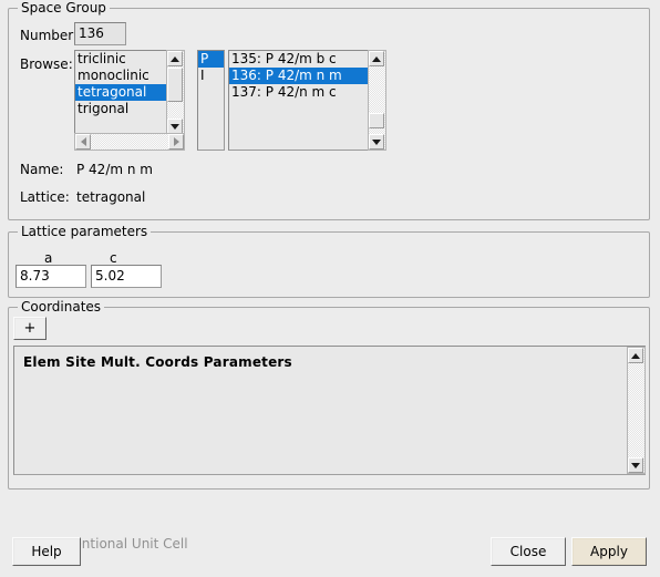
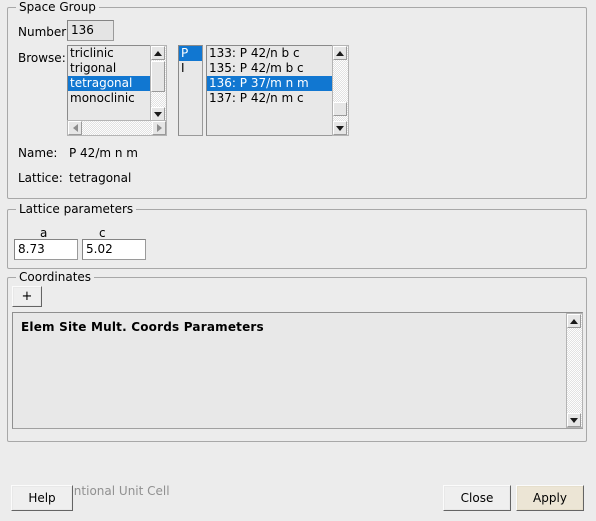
  Space Group
  Number
  136
  Browse:
  triclinic
- monoclinic
+ trigonal
  tetragonal
- trigonal
+ monoclinic
  P
  I
+ 133: P 42/n b c
  135: P 42/m b c
- 136: P 42/m n m
+ 136: P 37/m n m
  137: P 42/n m c
  Name:
  P 42/m n m
  Lattice:
  tetragonal
  Lattice parameters
  a
  8.73
  c
  5.02
  Coordinates
  +
  Elem Site Mult. Coords Parameters
  ntional Unit Cell
  Help
  Close
  Apply
